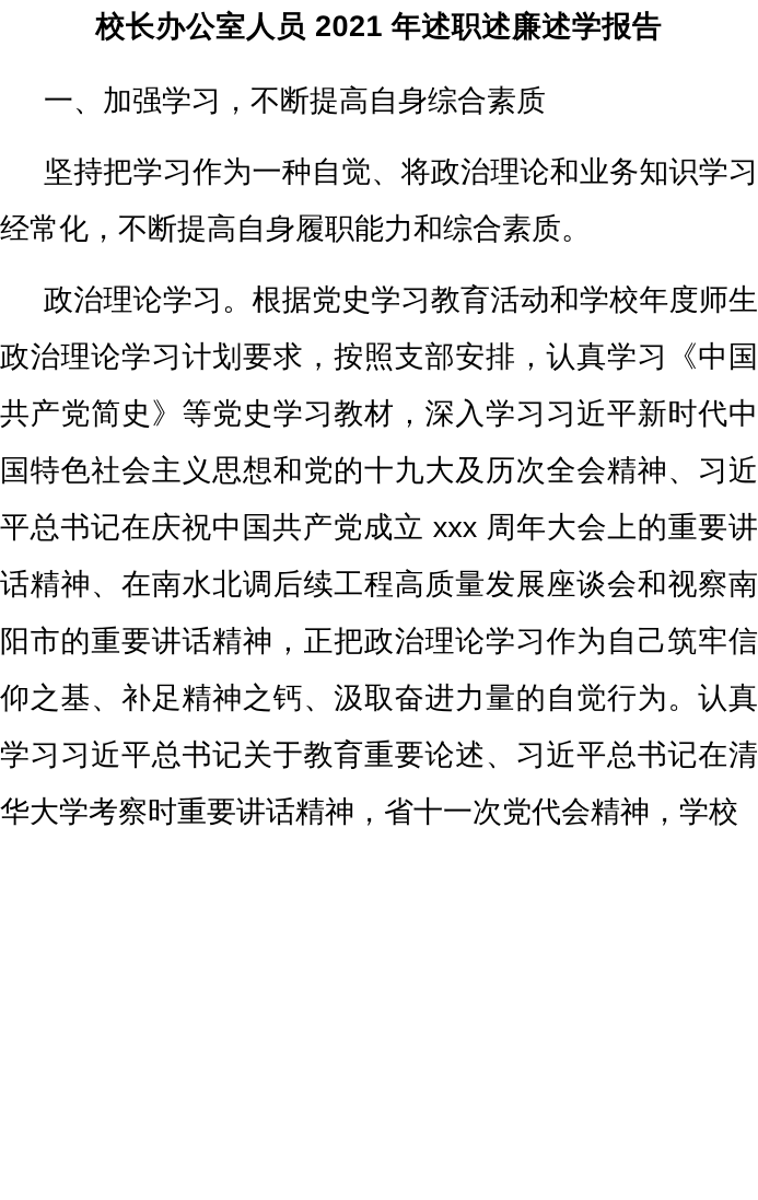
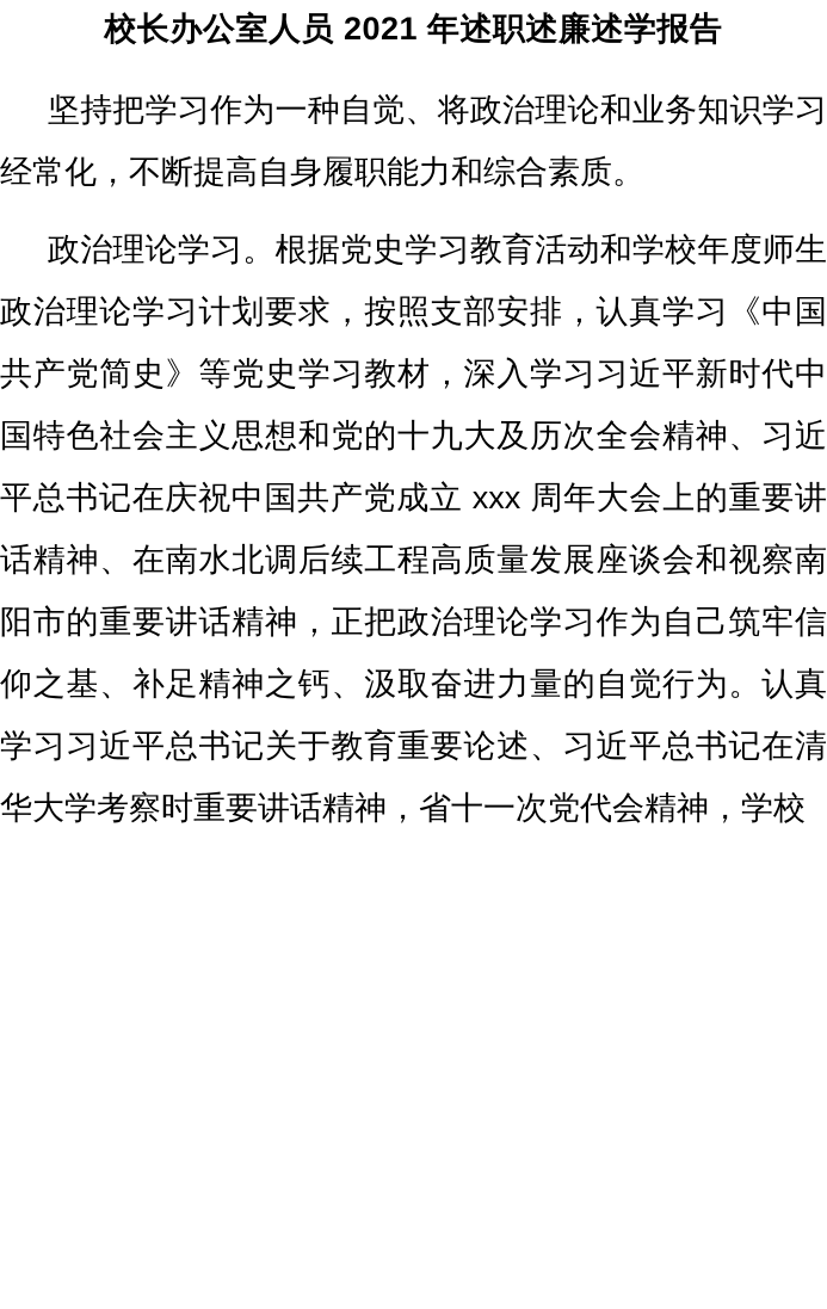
  校长办公室人员 2021 年述职述廉述学报告
- 一、加强学习，不断提高自身综合素质
  坚持把学习作为一种自觉、将政治理论和业务知识学习经常化，不断提高自身履职能力和综合素质。
  政治理论学习。根据党史学习教育活动和学校年度师生政治理论学习计划要求，按照支部安排，认真学习《中国共产党简史》等党史学习教材，深入学习习近平新时代中国特色社会主义思想和党的十九大及历次全会精神、习近平总书记在庆祝中国共产党成立 xxx 周年大会上的重要讲话精神、在南水北调后续工程高质量发展座谈会和视察南阳市的重要讲话精神，正把政治理论学习作为自己筑牢信仰之基、补足精神之钙、汲取奋进力量的自觉行为。认真学习习近平总书记关于教育重要论述、习近平总书记在清华大学考察时重要讲话精神，省十一次党代会精神，学校
